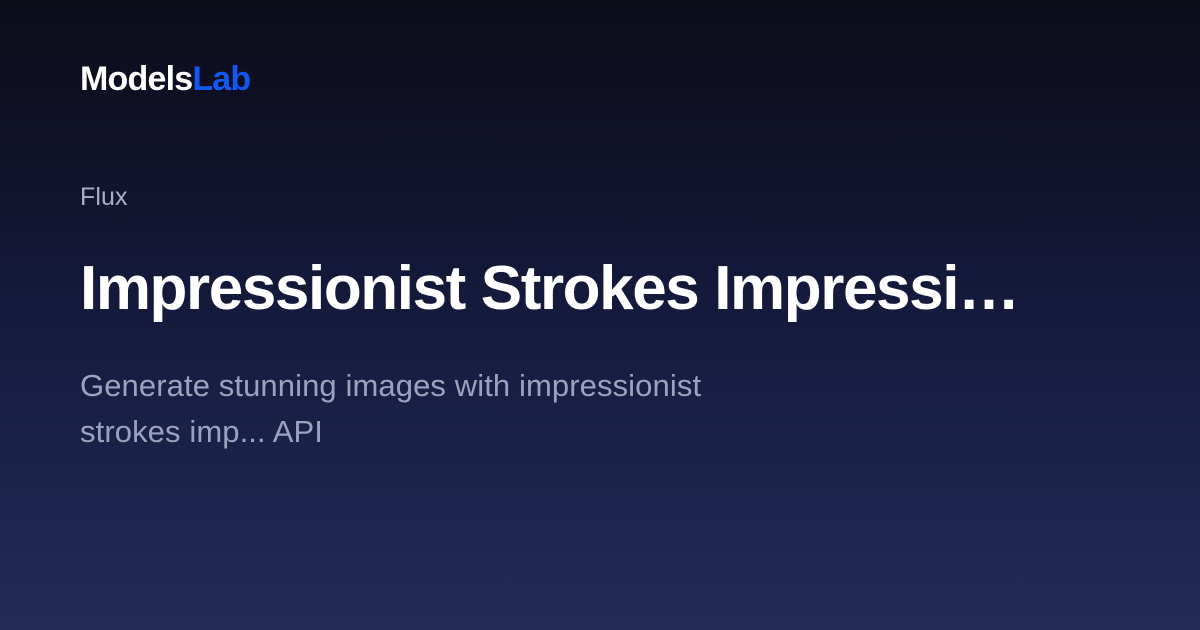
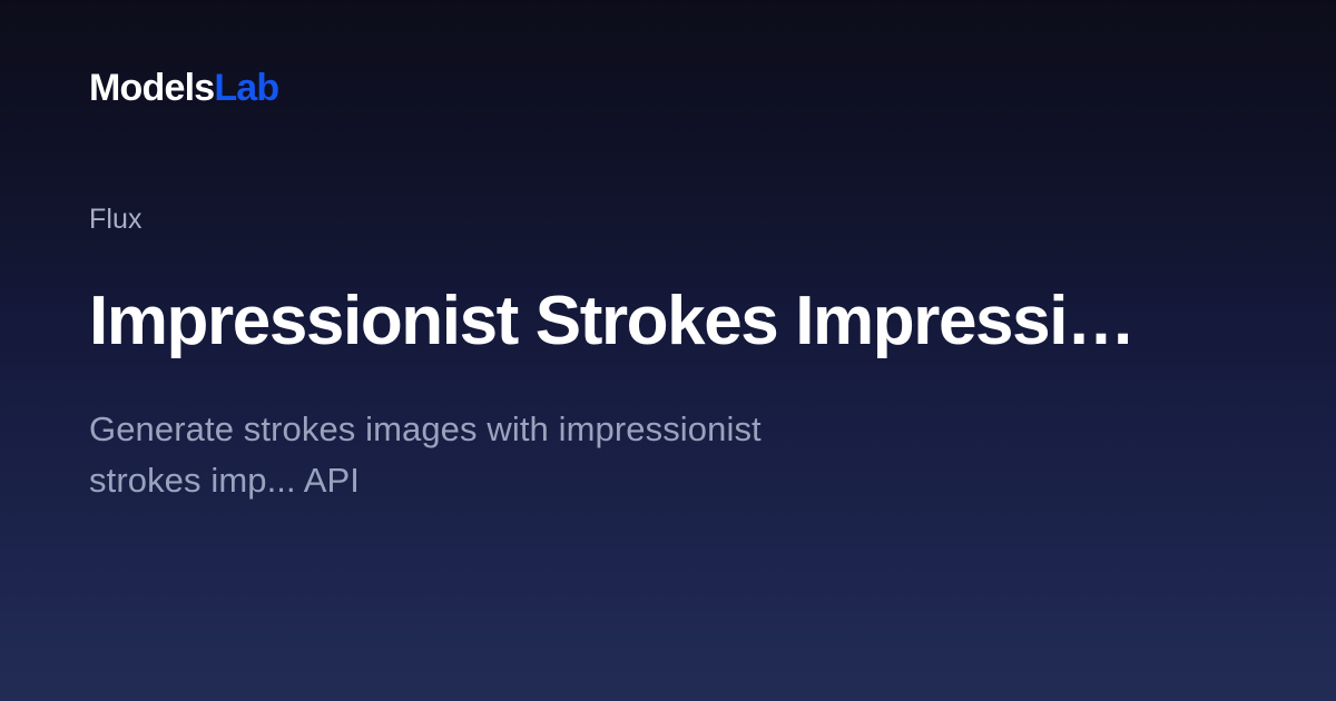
  Models
  Lab
  Flux
  Impressionist Strokes Impressi…
- Generate stunning images with impressionist strokes imp... API
+ Generate strokes images with impressionist strokes imp... API
